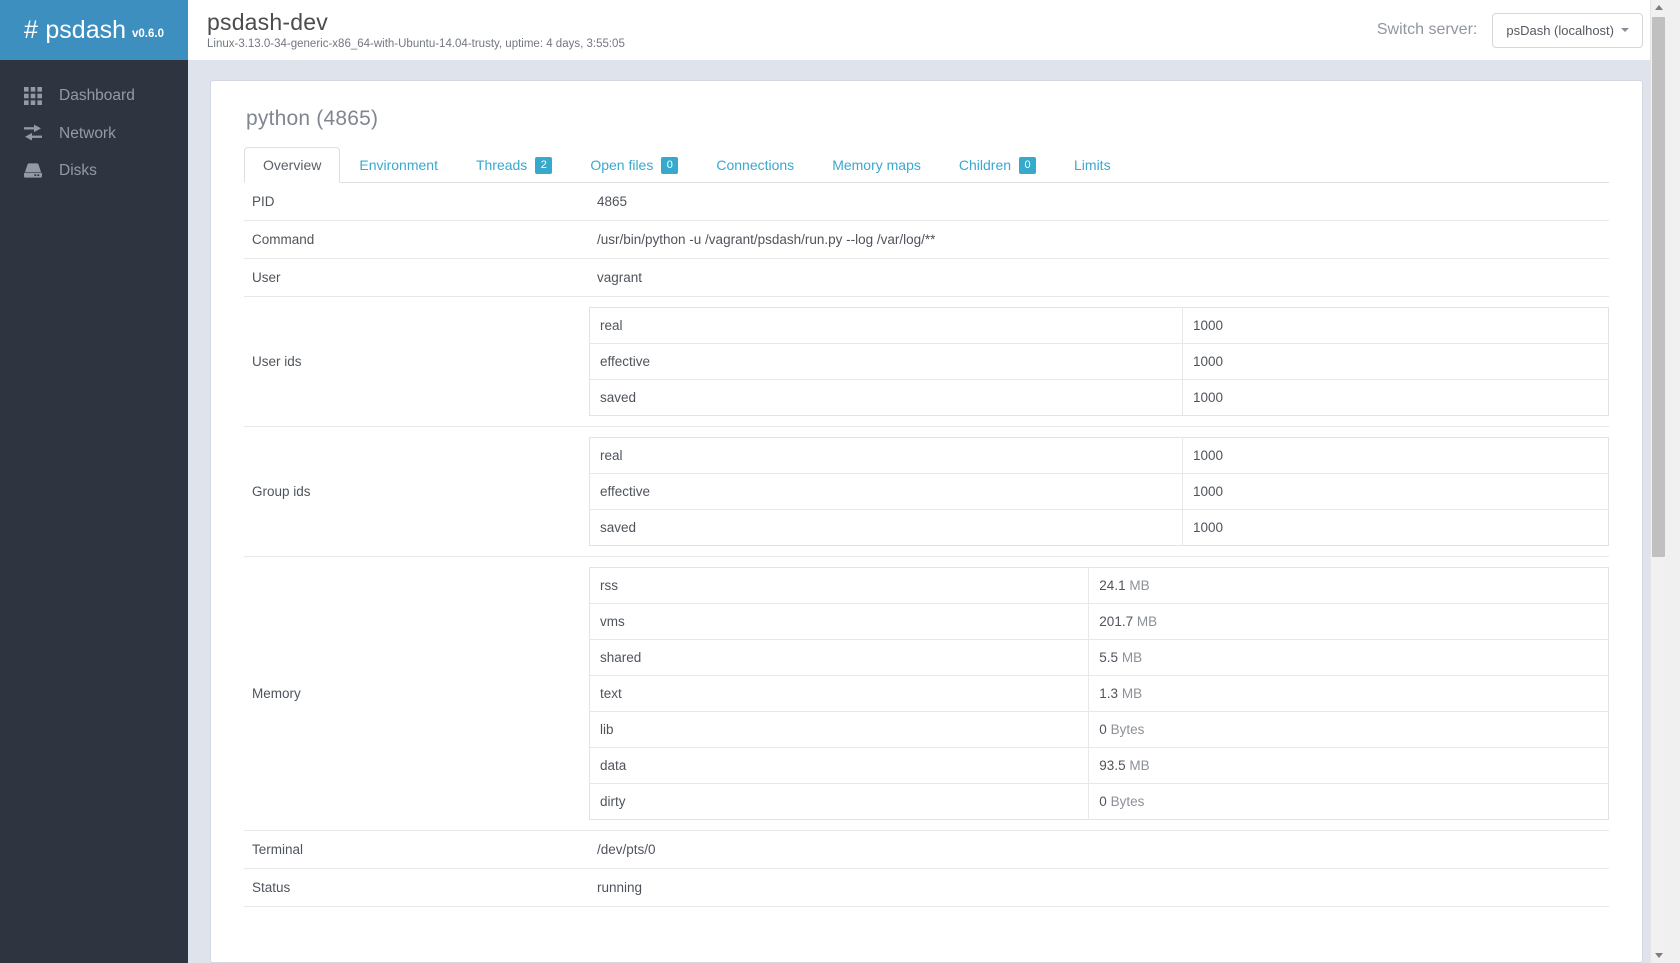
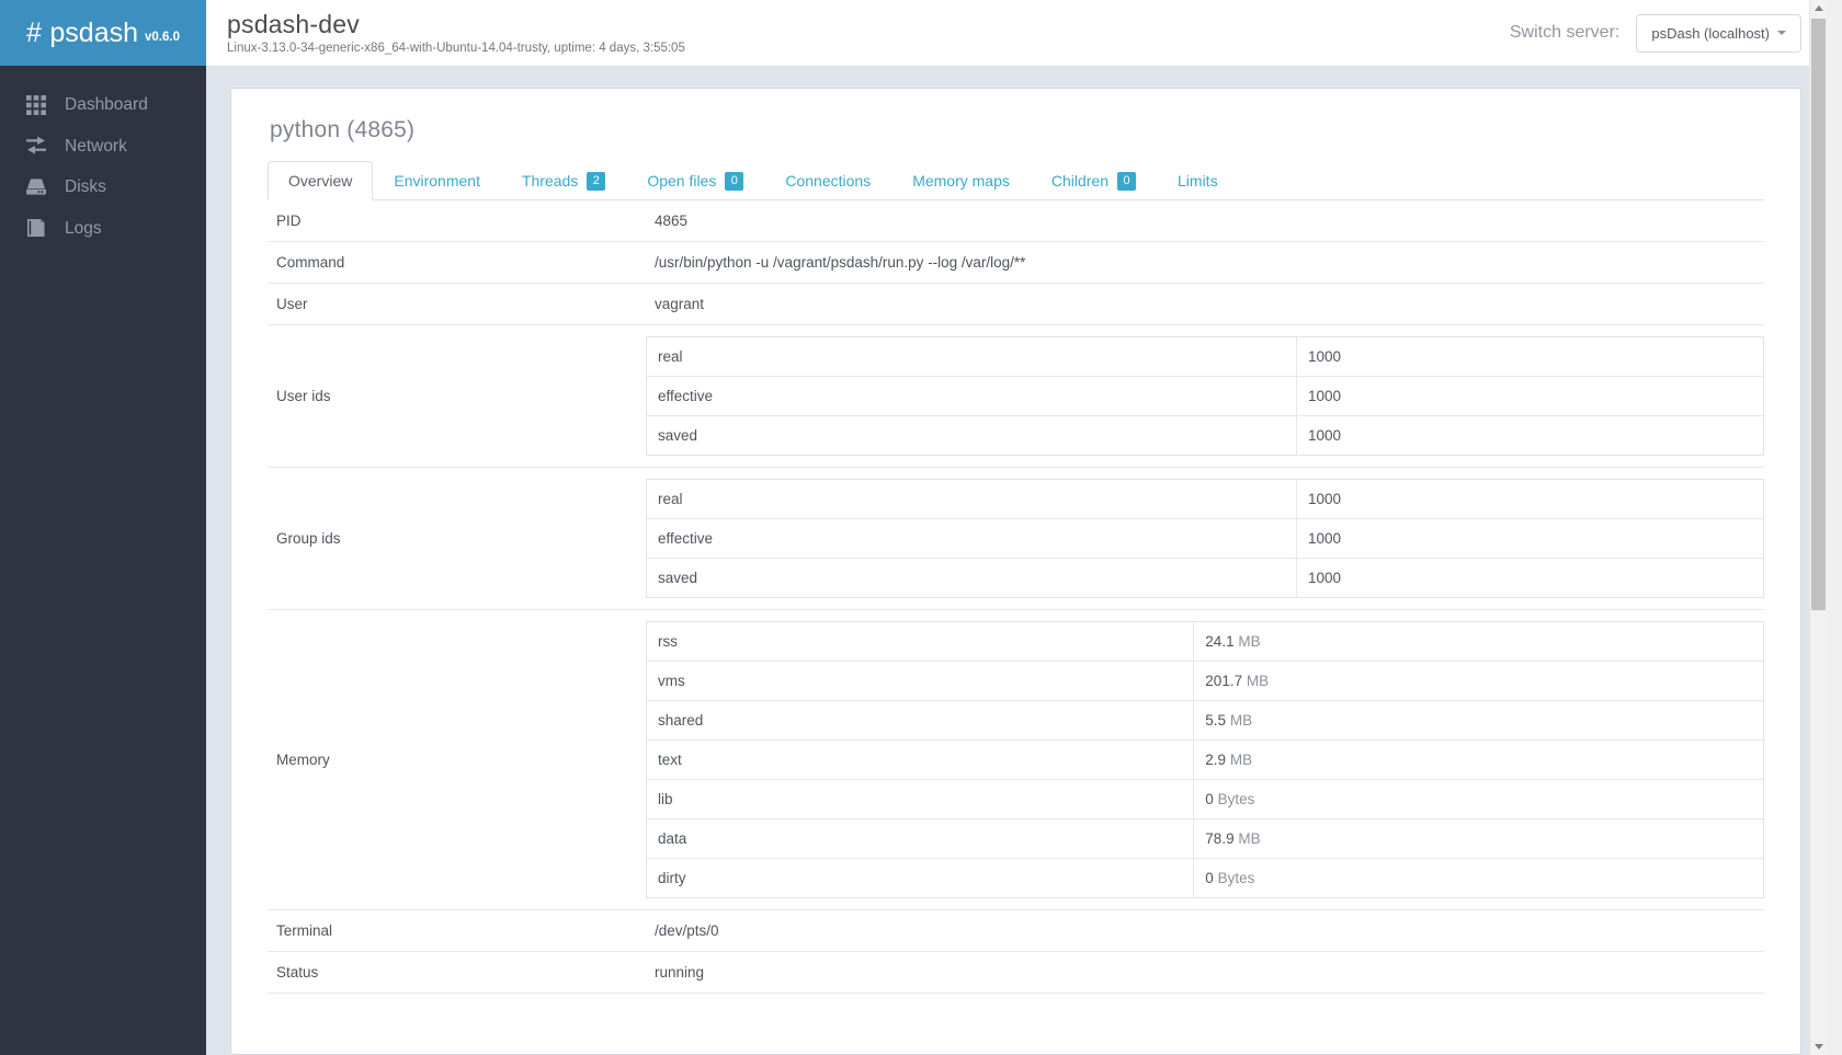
  #
  psdash
  v0.6.0
  Dashboard
  Network
  Disks
+ Logs
  psdash-dev
  Linux-3.13.0-34-generic-x86_64-with-Ubuntu-14.04-trusty, uptime: 4 days, 3:55:05
  Switch server:
  psDash (localhost)
  python (4865)
  Overview
  Environment
  Threads
  2
  Open files
  0
  Connections
  Memory maps
  Children
  0
  Limits
  PID	4865
  Command	/usr/bin/python -u /vagrant/psdash/run.py --log /var/log/**
  User	vagrant
  User ids
  real	1000
  effective	1000
  saved	1000
  Group ids
  real	1000
  effective	1000
  saved	1000
  Memory
  rss	24.1 MB
  vms	201.7 MB
  shared	5.5 MB
- text	1.3 MB
+ text	2.9 MB
  lib	0 Bytes
- data	93.5 MB
+ data	78.9 MB
  dirty	0 Bytes
  Terminal	/dev/pts/0
  Status	running
